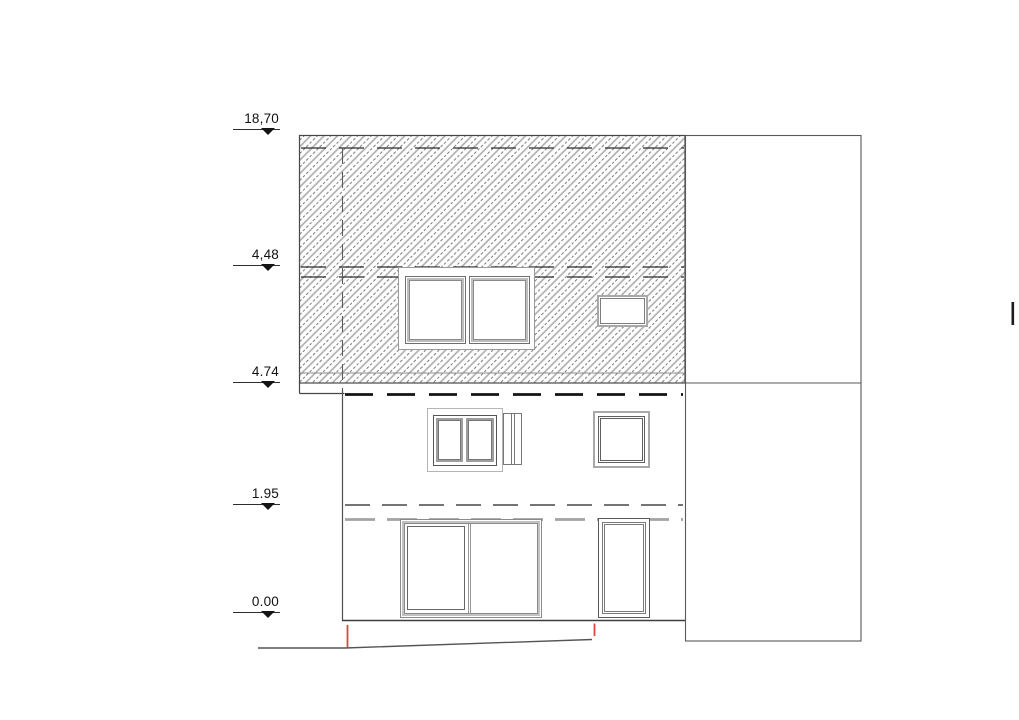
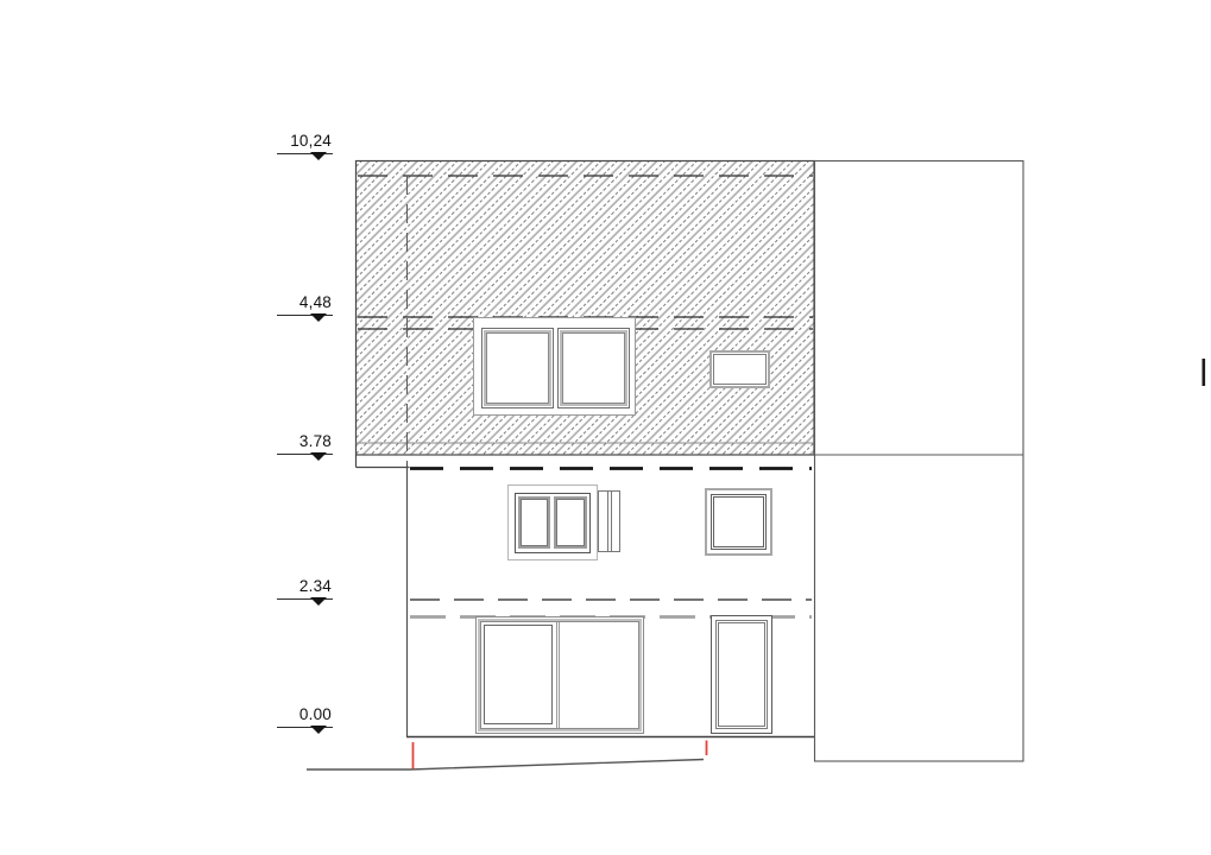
- 18,70
+ 10,24
  4,48
- 4.74
+ 3.78
- 1.95
+ 2.34
  0.00
